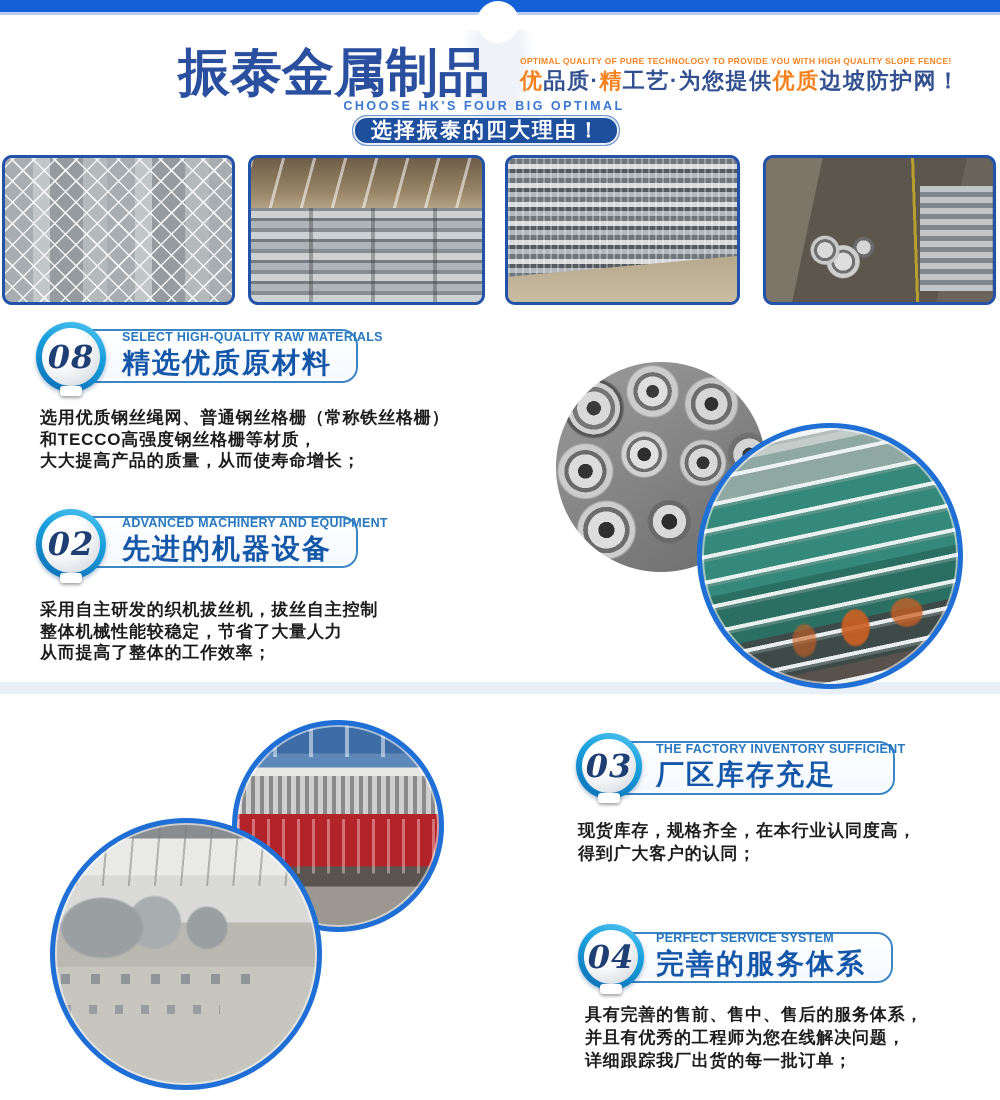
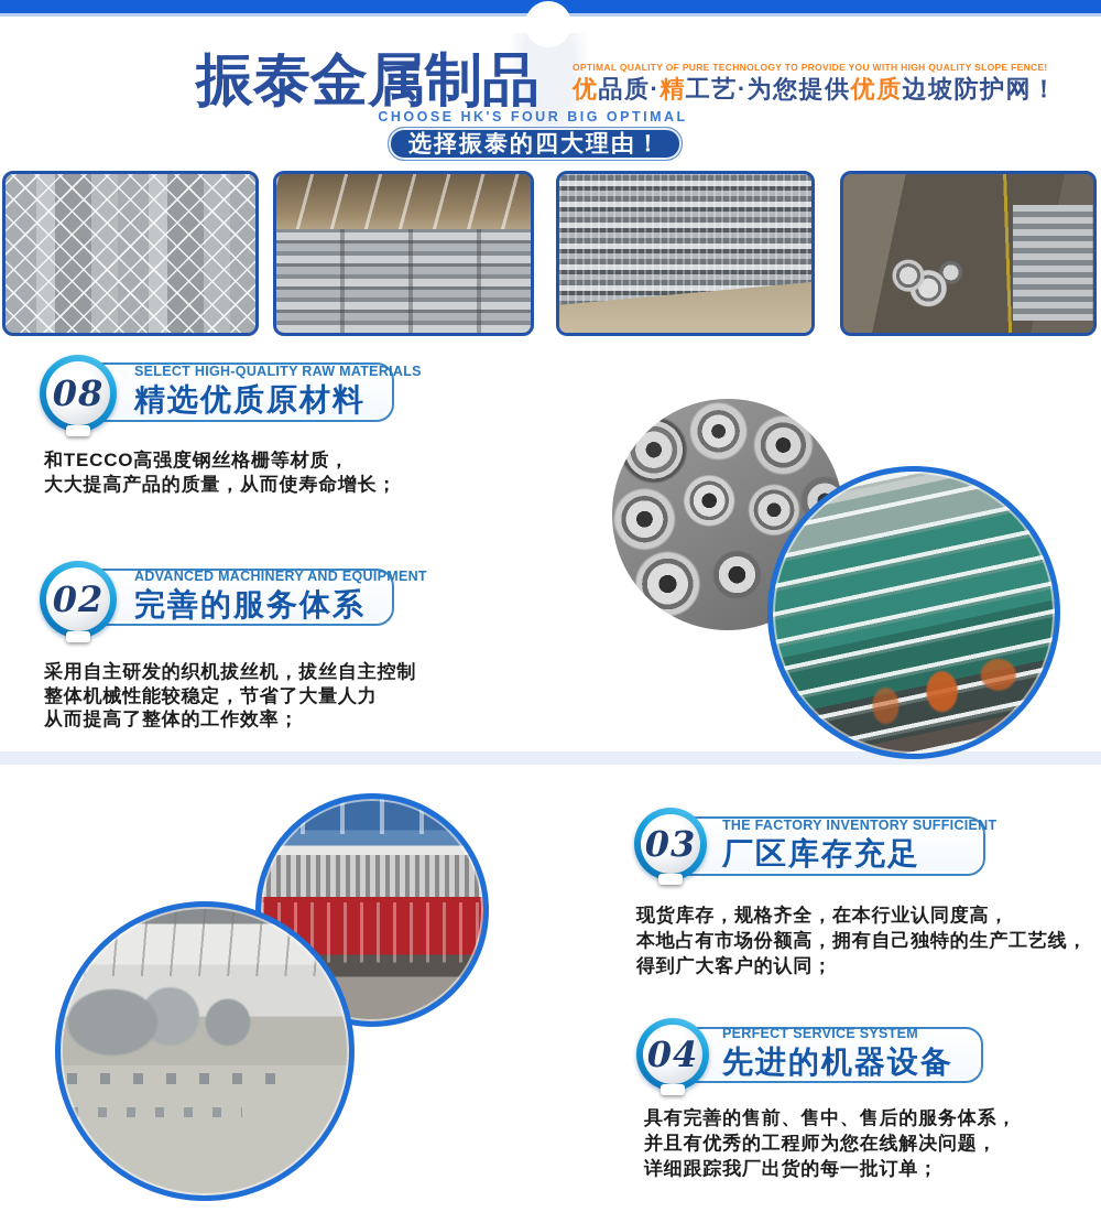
  振泰金属制品
  OPTIMAL QUALITY OF PURE TECHNOLOGY TO PROVIDE YOU WITH HIGH QUALITY SLOPE FENCE!
  优品质·精工艺·为您提供优质边坡防护网！
  CHOOSE HK'S FOUR BIG OPTIMAL
  选择振泰的四大理由！
  SELECT HIGH-QUALITY RAW MATERIALS
  精选优质原材料
  08
- 选用优质钢丝绳网、普通钢丝格栅（常称铁丝格栅）
  和TECCO高强度钢丝格栅等材质，
  大大提高产品的质量，从而使寿命增长；
  ADVANCED MACHINERY AND EQUIPMENT
- 先进的机器设备
+ 完善的服务体系
  02
  采用自主研发的织机拔丝机，拔丝自主控制
  整体机械性能较稳定，节省了大量人力
  从而提高了整体的工作效率；
  THE FACTORY INVENTORY SUFFICIENT
  厂区库存充足
  03
  现货库存，规格齐全，在本行业认同度高，
+ 本地占有市场份额高，拥有自己独特的生产工艺线，
  得到广大客户的认同；
  PERFECT SERVICE SYSTEM
- 完善的服务体系
+ 先进的机器设备
  04
  具有完善的售前、售中、售后的服务体系，
  并且有优秀的工程师为您在线解决问题，
  详细跟踪我厂出货的每一批订单；
